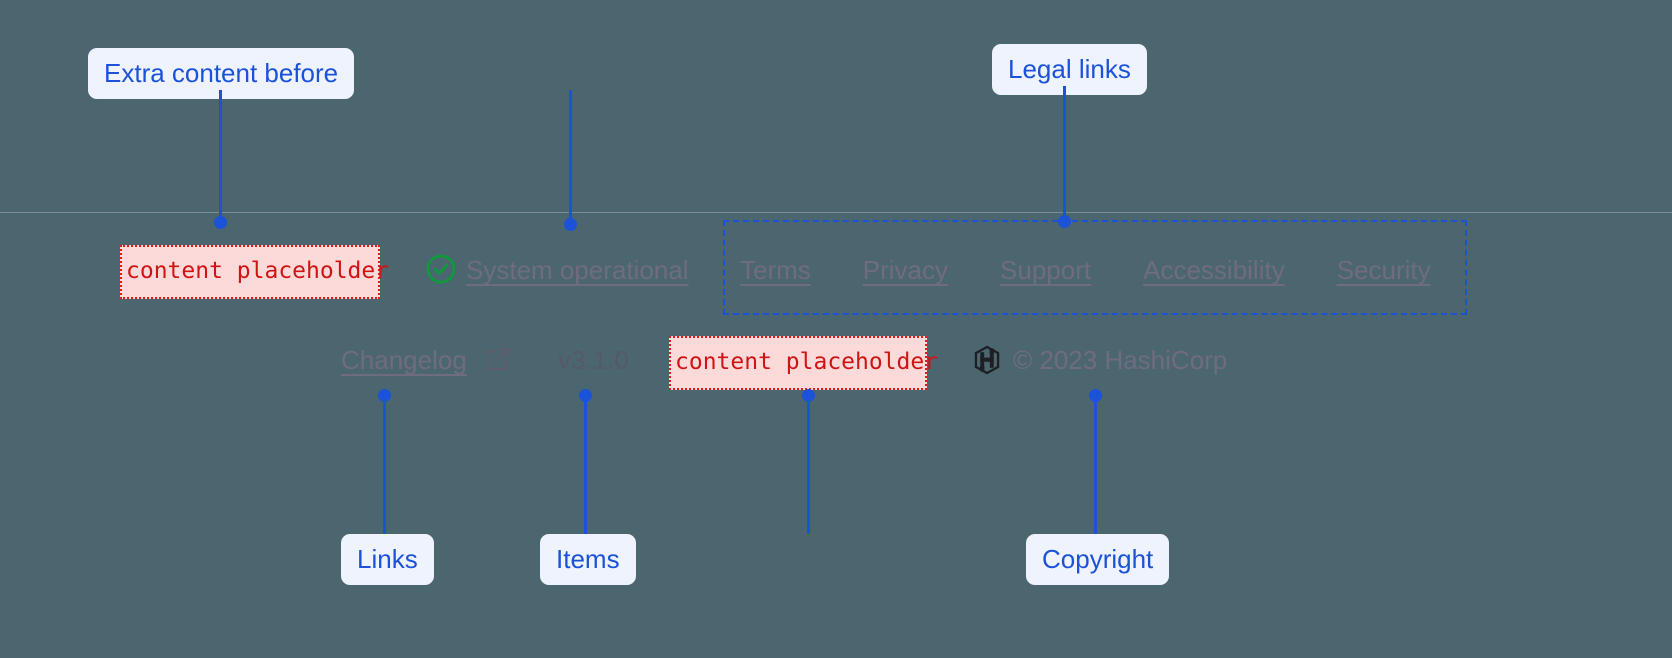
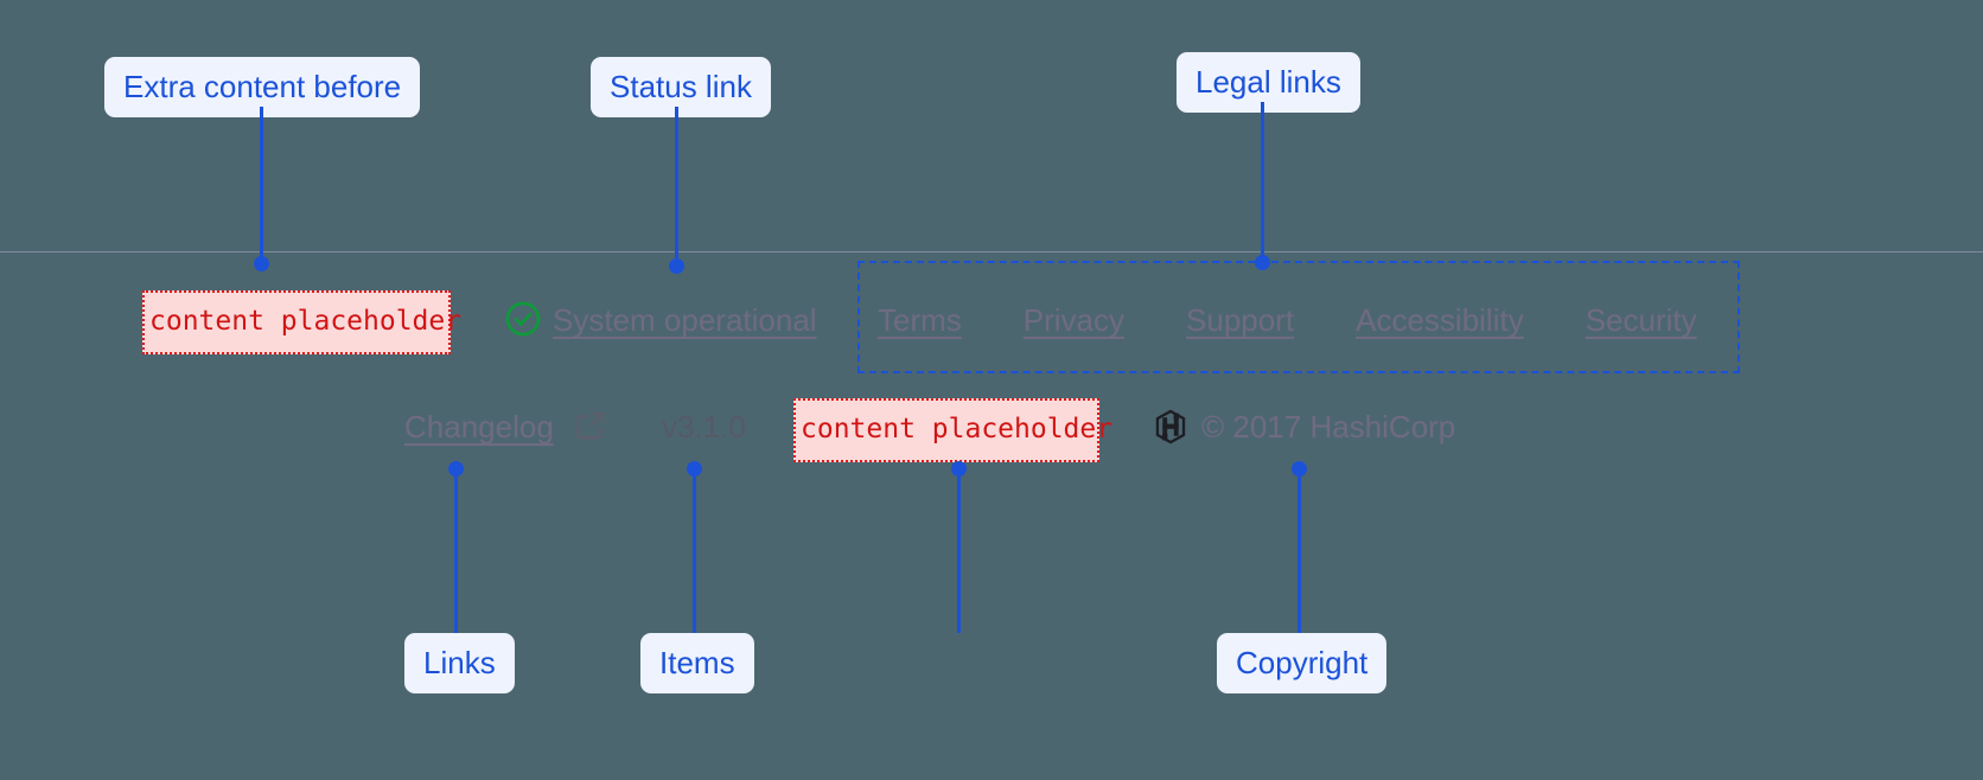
  Extra content before
+ Status link
  Legal links
  content placeholder
  System operational
  Terms
  Privacy
  Support
  Accessibility
  Security
  Changelog
  content placeholder
- © 2023 HashiCorp
+ © 2017 HashiCorp
  Links
  Items
  Copyright
